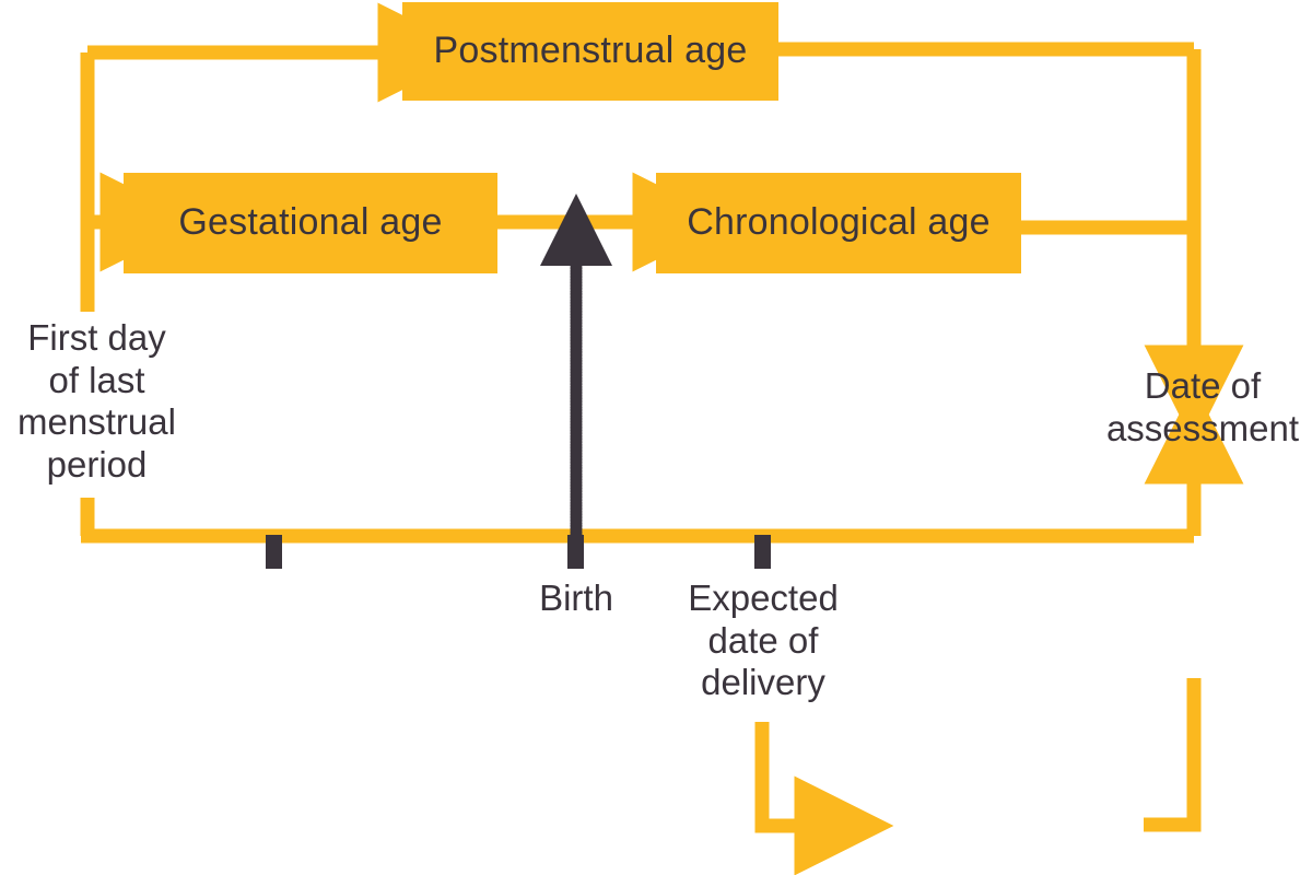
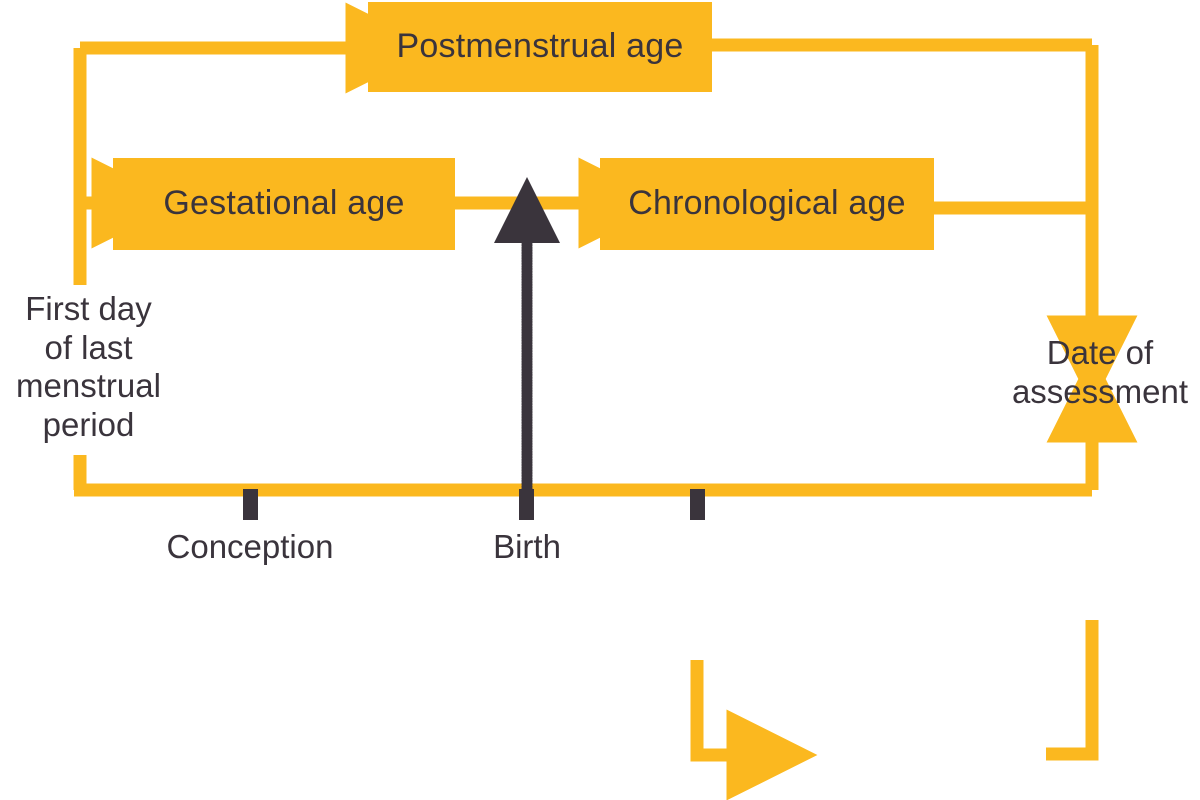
  Postmenstrual age
  Gestational age
  Chronological age
  First day
  of last
  menstrual
  period
  Date of
  assessment
+ Conception
  Birth
- Expected
- date of
- delivery
